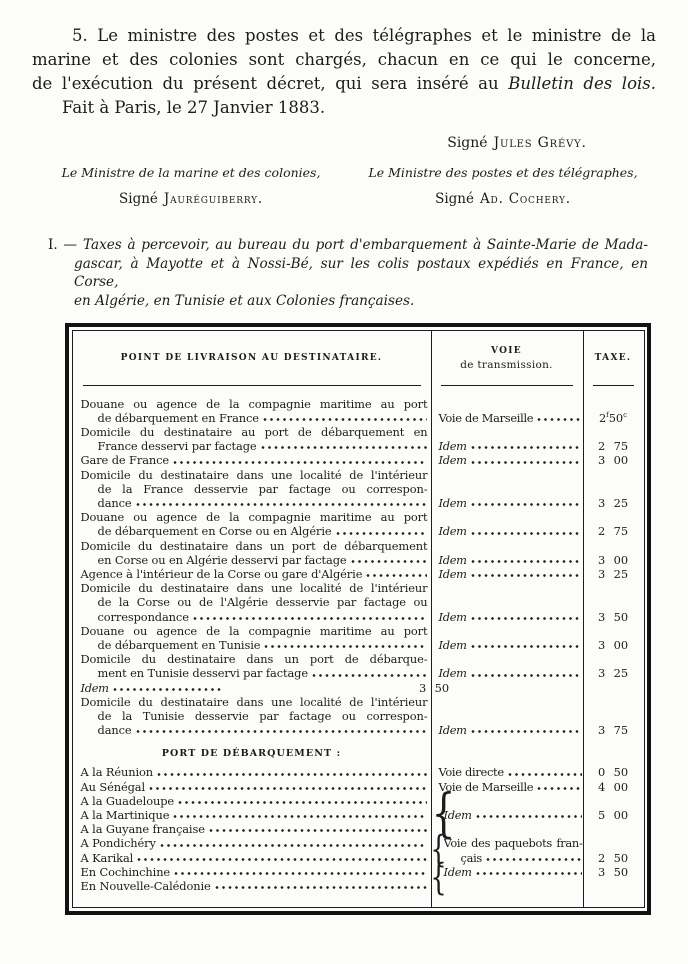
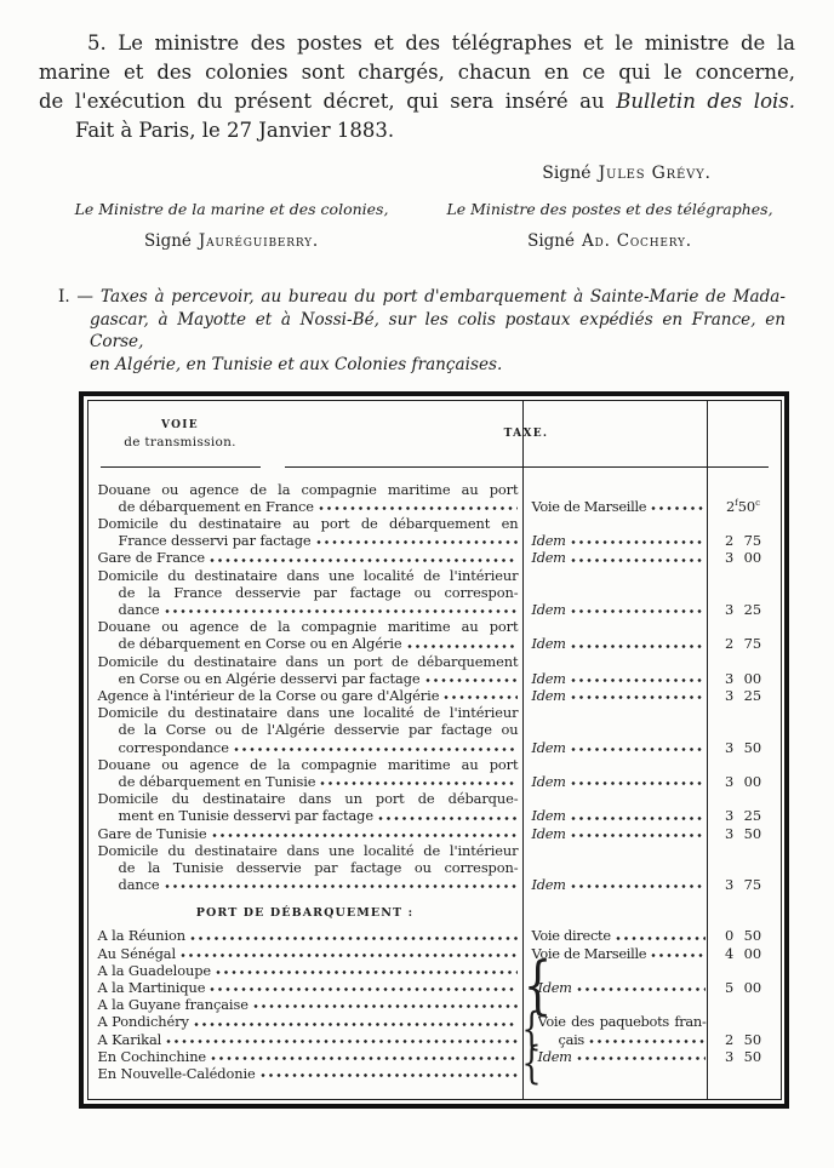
  5. Le ministre des postes et des télégraphes et le ministre de la
  marine et des colonies sont chargés, chacun en ce qui le concerne,
  de l'exécution du présent décret, qui sera inséré au Bulletin des lois.
  Fait à Paris, le 27 Janvier 1883.
  Signé Jules Grévy.
  Le Ministre de la marine et des colonies,
  Signé Jauréguiberry.
  Le Ministre des postes et des télégraphes,
  Signé Ad. Cochery.
  I. — Taxes à percevoir, au bureau du port d'embarquement à Sainte-Marie de Mada-
  gascar, à Mayotte et à Nossi-Bé, sur les colis postaux expédiés en France, en Corse,
  en Algérie, en Tunisie et aux Colonies françaises.
- POINT DE LIVRAISON AU DESTINATAIRE.
  VOIE
  de transmission.
  TAXE.
  Douane ou agence de la compagnie maritime au port
  de débarquement en France
  Voie de Marseille
  2f50c
  Domicile du destinataire au port de débarquement en
  France desservi par factage
  Idem
  2 75
  Gare de France
  Idem
  3 00
  Domicile du destinataire dans une localité de l'intérieur
  de la France desservie par factage ou correspon-
  dance
  Idem
  3 25
  Douane ou agence de la compagnie maritime au port
  de débarquement en Corse ou en Algérie
  Idem
  2 75
  Domicile du destinataire dans un port de débarquement
  en Corse ou en Algérie desservi par factage
  Idem
  3 00
  Agence à l'intérieur de la Corse ou gare d'Algérie
  Idem
  3 25
  Domicile du destinataire dans une localité de l'intérieur
  de la Corse ou de l'Algérie desservie par factage ou
  correspondance
  Idem
  3 50
  Douane ou agence de la compagnie maritime au port
  de débarquement en Tunisie
  Idem
  3 00
  Domicile du destinataire dans un port de débarque-
  ment en Tunisie desservi par factage
  Idem
  3 25
+ Gare de Tunisie
  Idem
  3 50
  Domicile du destinataire dans une localité de l'intérieur
  de la Tunisie desservie par factage ou correspon-
  dance
  Idem
  3 75
  PORT DE DÉBARQUEMENT :
  A la Réunion
  Voie directe
  0 50
  Au Sénégal
  Voie de Marseille
  4 00
  A la Guadeloupe
  A la Martinique
  A la Guyane française
  {
  Idem
  5 00
  A Pondichéry
  A Karikal
  {
  Voie des paquebots fran-
  çais
  2 50
  En Cochinchine
  En Nouvelle-Calédonie
  {
  Idem
  3 50
